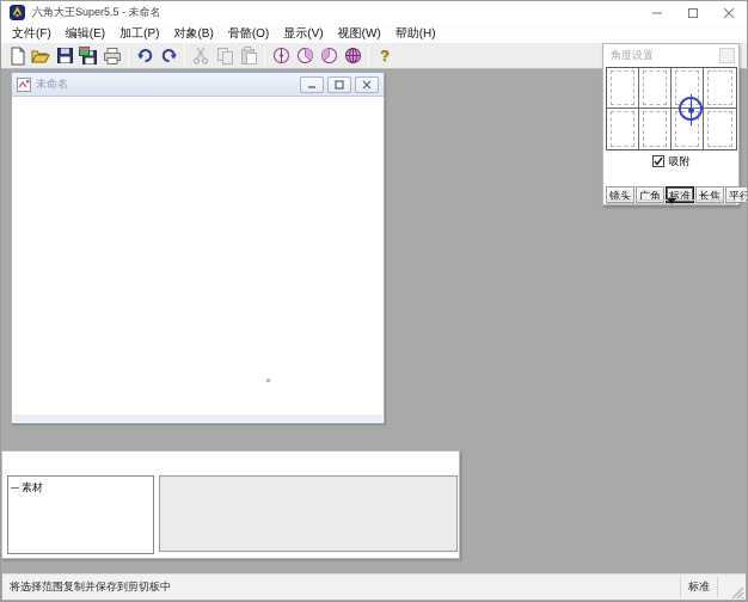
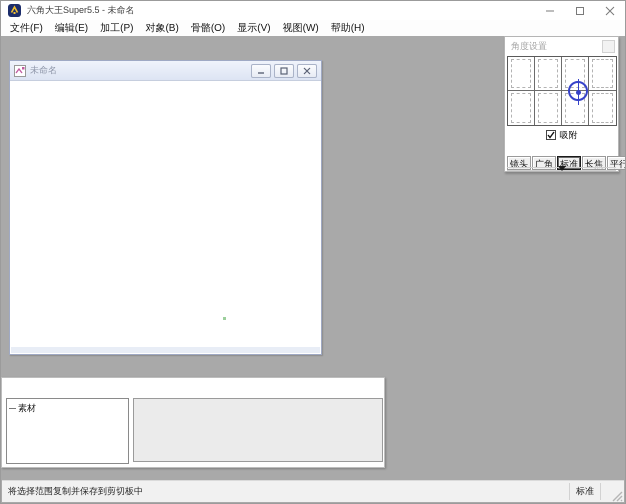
  六角大王Super5.5 - 未命名
  文件(F)
  编辑(E)
  加工(P)
  对象(B)
  骨骼(O)
  显示(V)
  视图(W)
  帮助(H)
- ?
  未命名
  角度设置
  吸附
  镜头
  广角
  标准
  长焦
  平行
  素材
  将选择范围复制并保存到剪切板中
  标准
